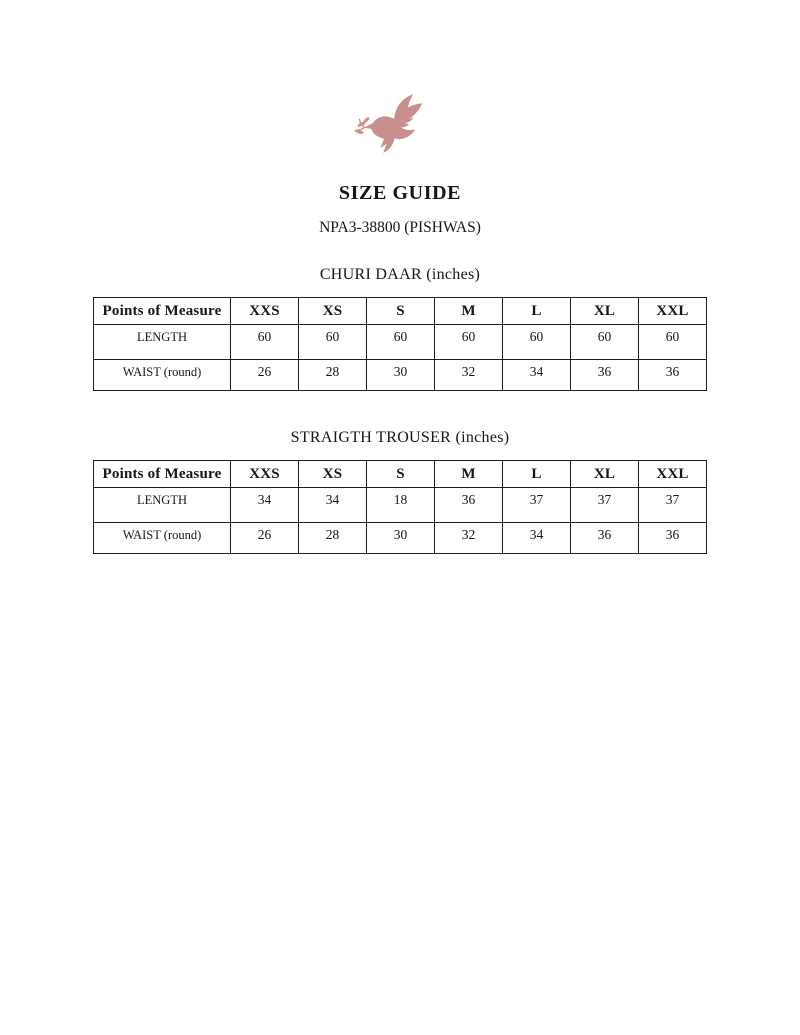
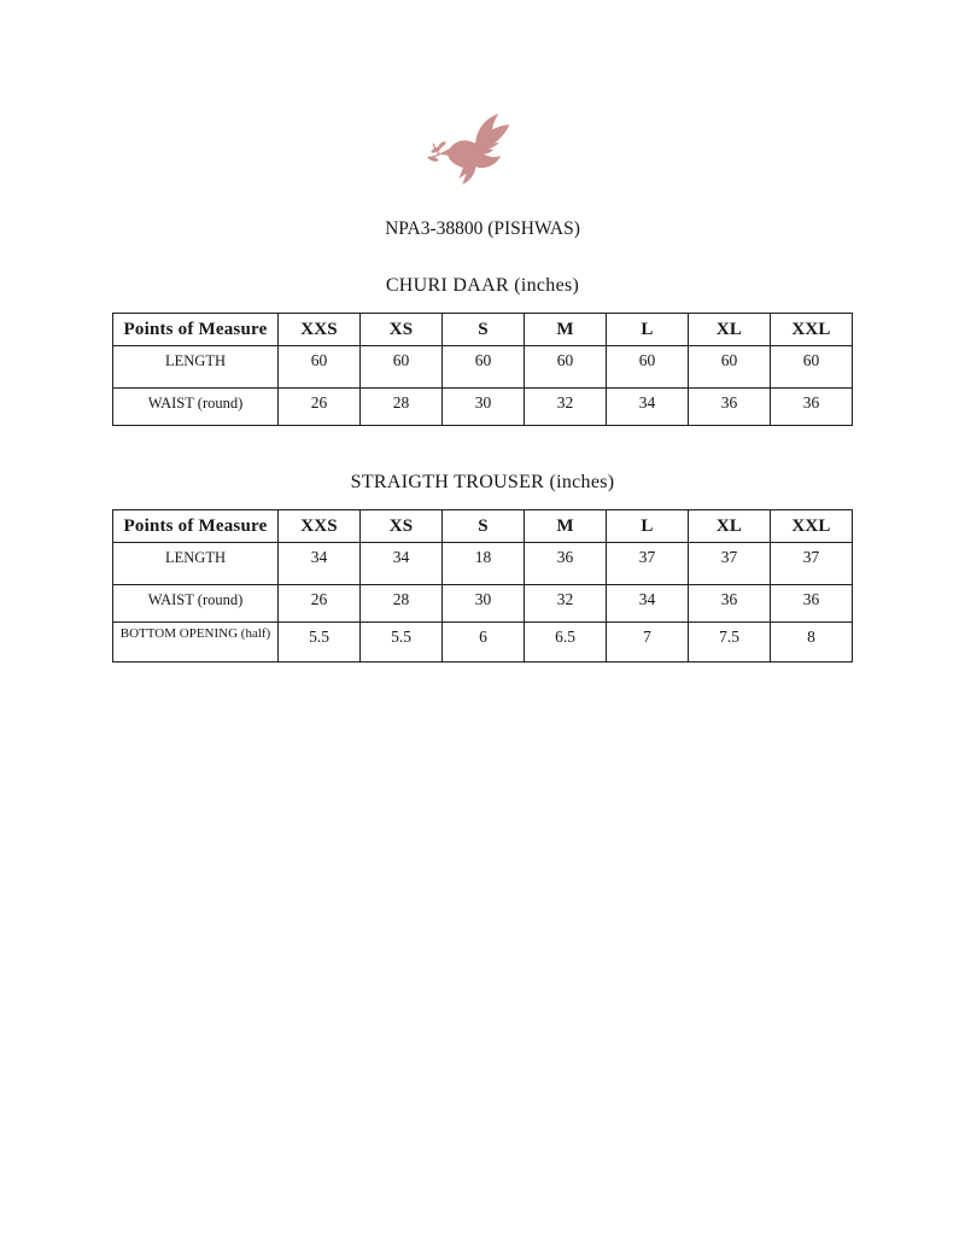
- SIZE GUIDE
  NPA3-38800 (PISHWAS)
  CHURI DAAR (inches)
  Points of Measure	XXS	XS	S	M	L	XL	XXL
  LENGTH	60	60	60	60	60	60	60
  WAIST (round)	26	28	30	32	34	36	36
  STRAIGTH TROUSER (inches)
  Points of Measure	XXS	XS	S	M	L	XL	XXL
  LENGTH	34	34	18	36	37	37	37
  WAIST (round)	26	28	30	32	34	36	36
+ BOTTOM OPENING (half)	5.5	5.5	6	6.5	7	7.5	8
